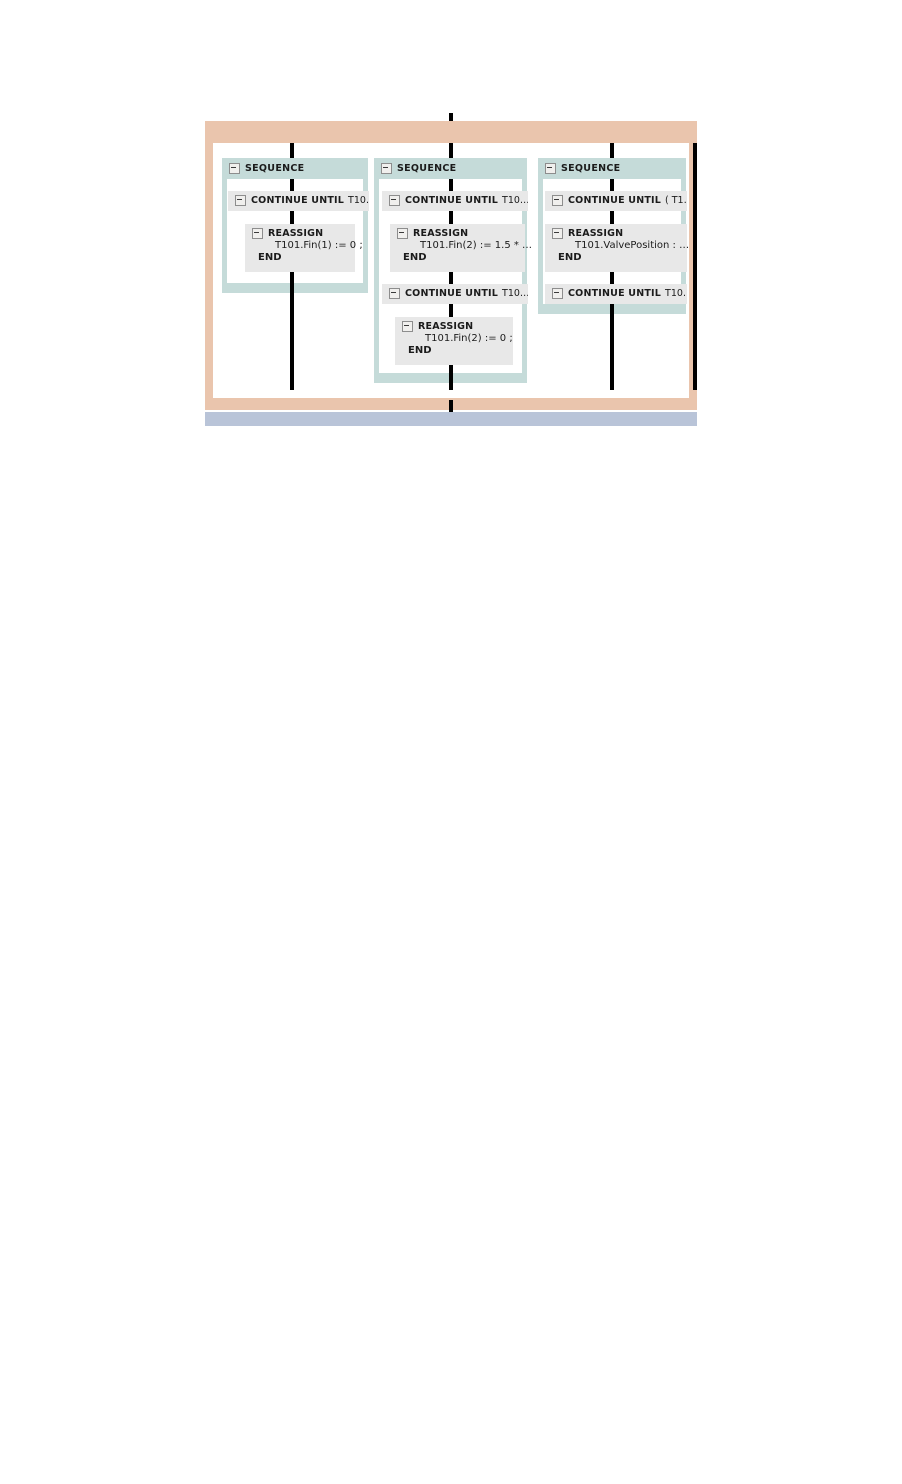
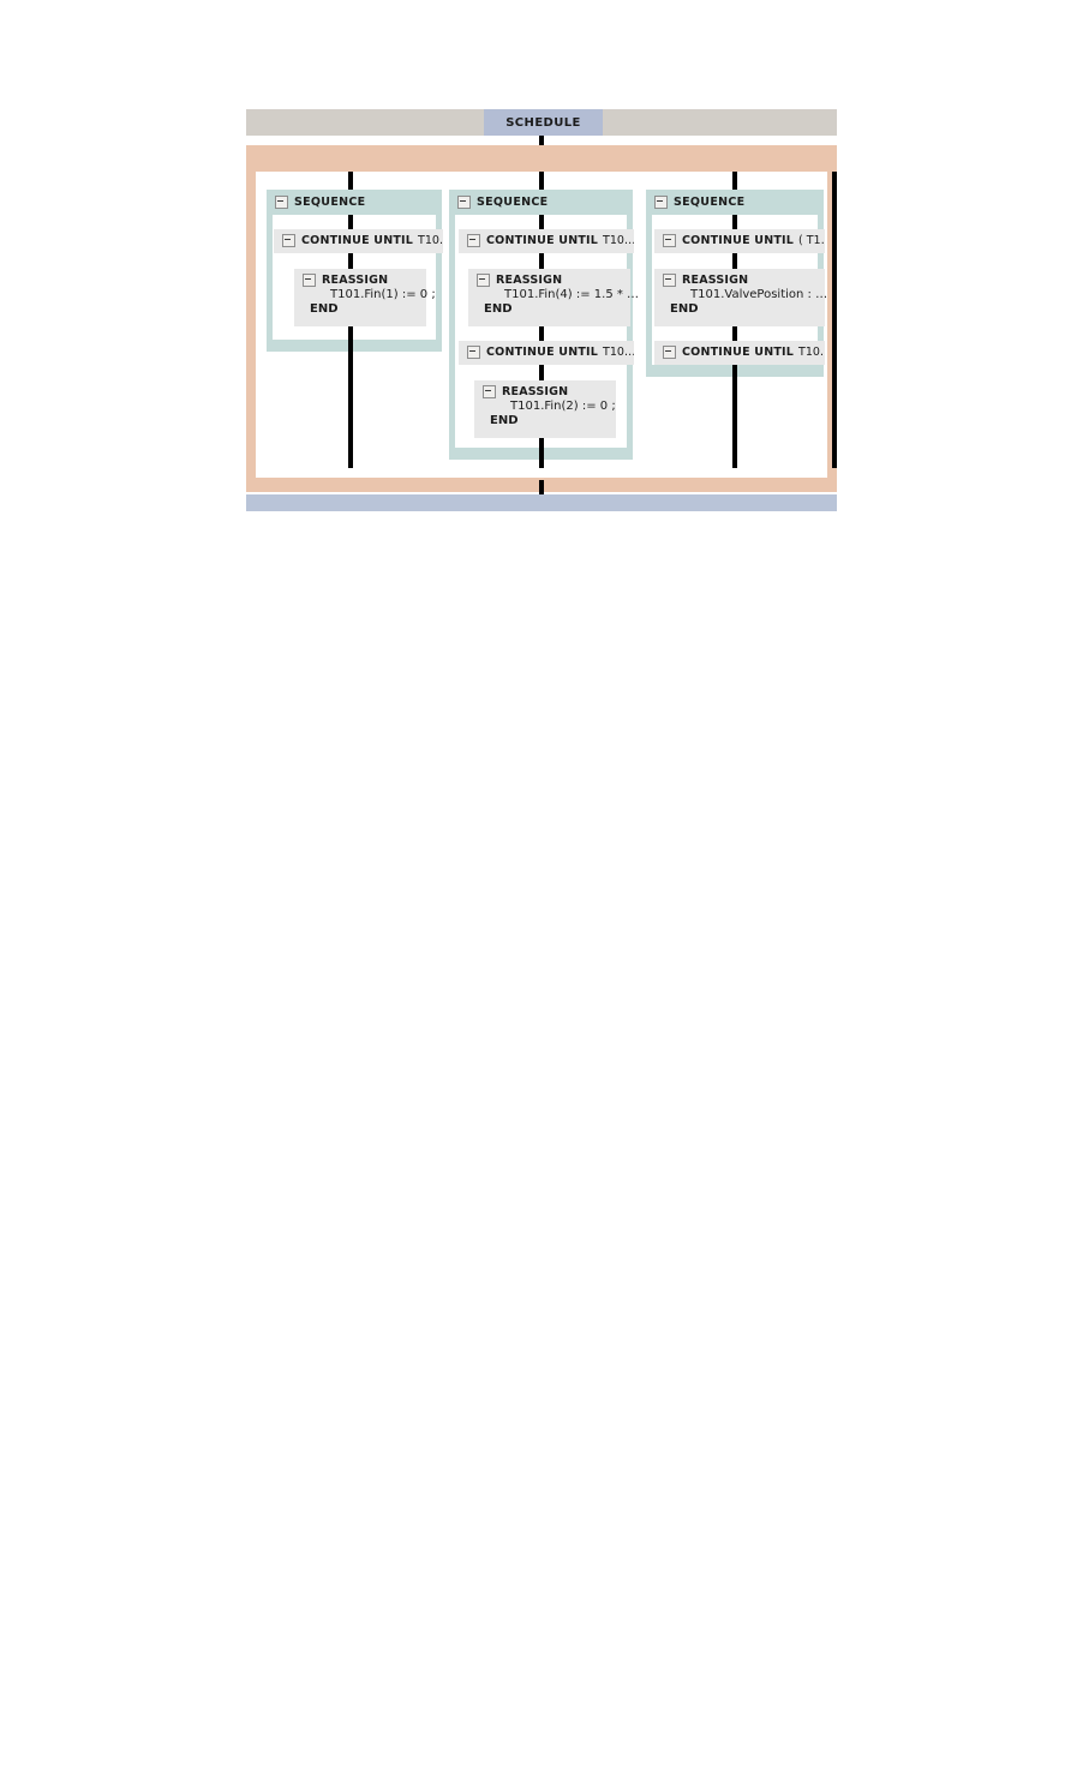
+ SCHEDULE
  SEQUENCE
  CONTINUE UNTIL
  T10
  REASSIGN
  T101.Fin(1) := 0 ;
  END
  SEQUENCE
  CONTINUE UNTIL
  T10…
  REASSIGN
- T101.Fin(2) := 1.5 * …
+ T101.Fin(4) := 1.5 * …
  END
  CONTINUE UNTIL
  T10…
  REASSIGN
  T101.Fin(2) := 0 ;
  END
  SEQUENCE
  CONTINUE UNTIL
  ( T1
  REASSIGN
  T101.ValvePosition : …
  END
  CONTINUE UNTIL
  T10
